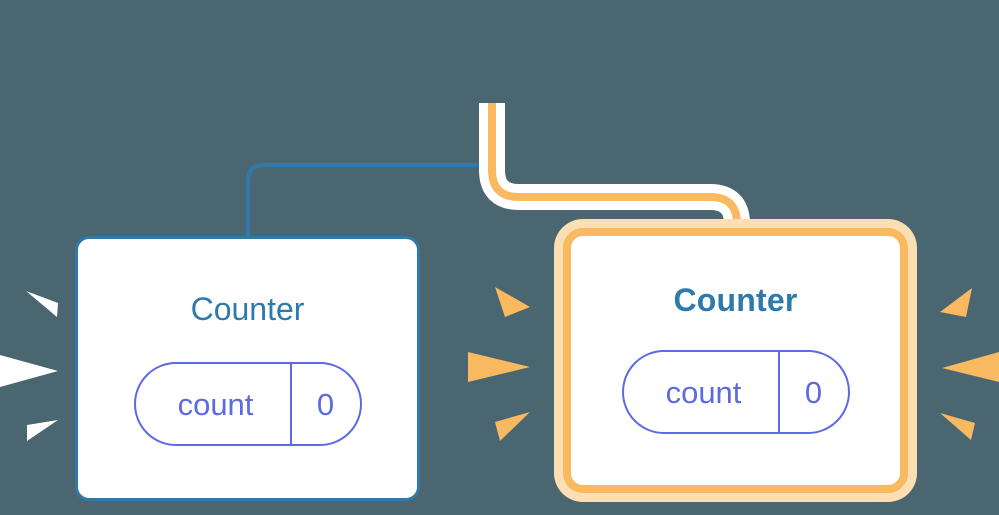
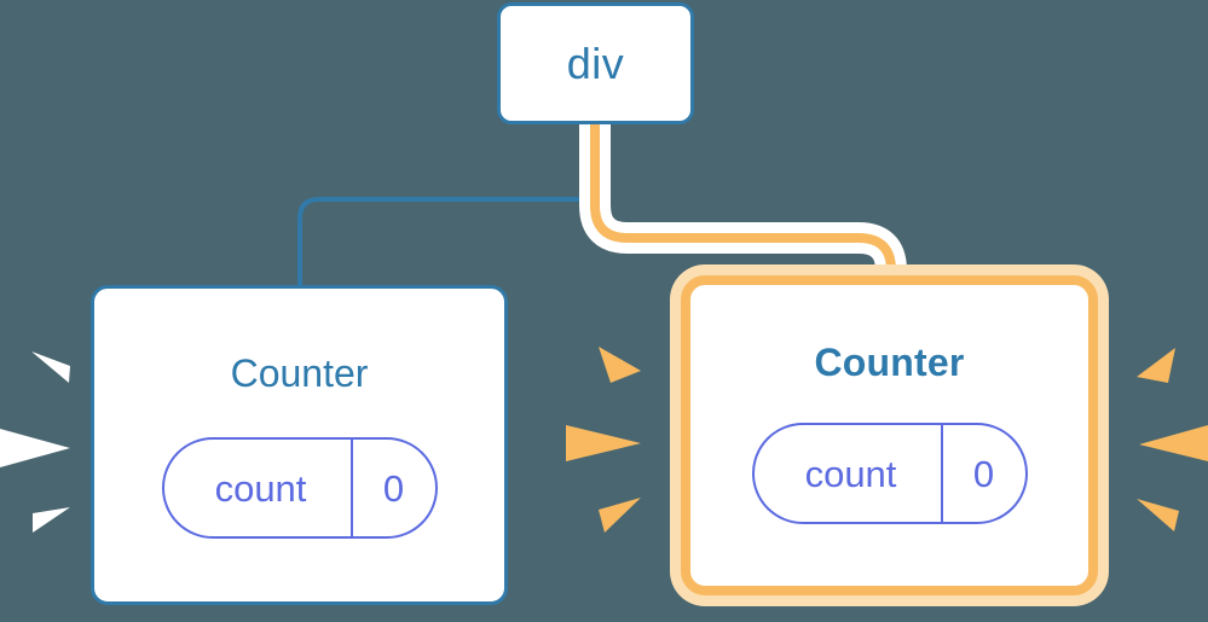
+ div
  Counter
  count
  0
  Counter
  count
  0
